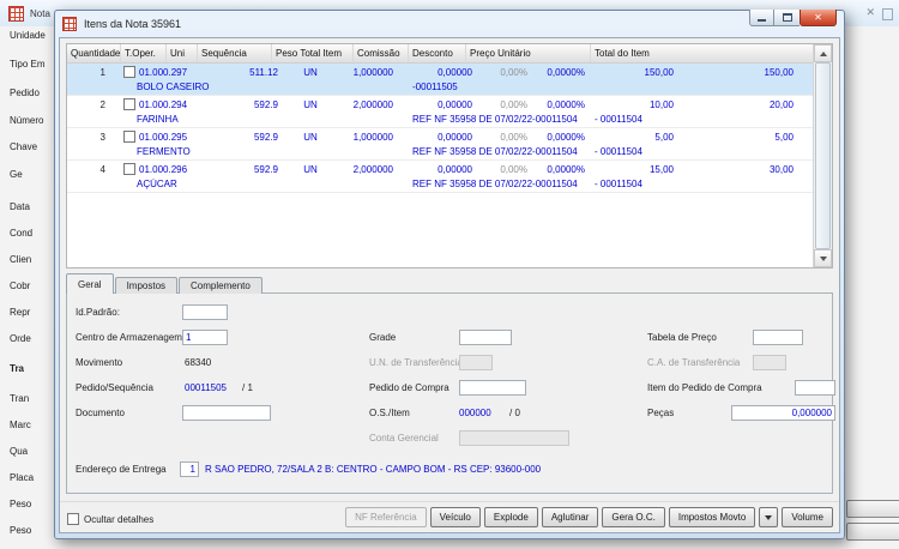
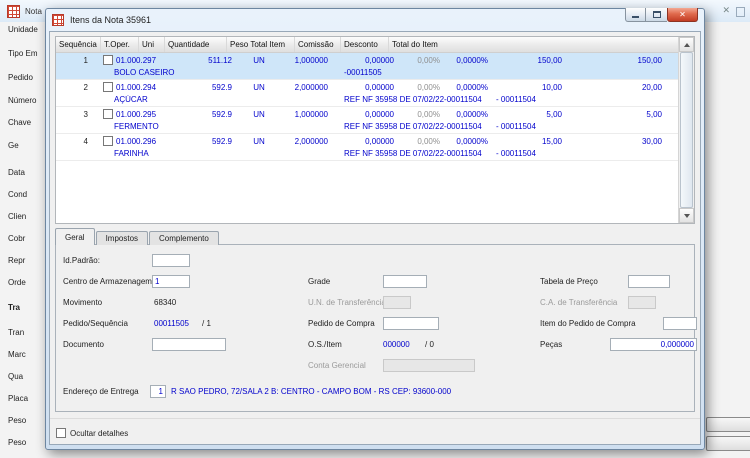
  Nota
  ✕
  Unidade
  Tipo Em
  Pedido
  Número
  Chave
  Ge
  Data
  Cond
  Clien
  Cobr
  Repr
  Orde
  Tra
  Tran
  Marc
  Qua
  Placa
  Peso
  Peso
  Itens da Nota 35961
  ✕
- Quantidade
+ Sequência
  T.Oper.
  Uni
- Sequência
+ Quantidade
  Peso Total Item
  Comissão
  Desconto
- Preço Unitário
  Total do Item
  1
  01.000.297
  511.12
  UN
  1,000000
  0,00000
  0,00%
  0,0000%
  150,00
  150,00
  BOLO CASEIRO
  -00011505
  2
  01.000.294
  592.9
  UN
  2,000000
  0,00000
  0,00%
  0,0000%
  10,00
  20,00
- FARINHA
+ AÇÚCAR
  REF NF 35958 DE 07/02/22-00011504
  - 00011504
  3
  01.000.295
  592.9
  UN
  1,000000
  0,00000
  0,00%
  0,0000%
  5,00
  5,00
  FERMENTO
  REF NF 35958 DE 07/02/22-00011504
  - 00011504
  4
  01.000.296
  592.9
  UN
  2,000000
  0,00000
  0,00%
  0,0000%
  15,00
  30,00
- AÇÚCAR
+ FARINHA
  REF NF 35958 DE 07/02/22-00011504
  - 00011504
  Geral
  Impostos
  Complemento
  Id.Padrão:
  Centro de Armazenagem
  1
  Grade
  Tabela de Preço
  Movimento
  68340
  U.N. de Transferênci
  C.A. de Transferência
  Pedido/Sequência
  00011505
  / 1
  Pedido de Compra
  Item do Pedido de Compra
  Documento
  O.S./Item
  000000
  / 0
  Peças
  0,000000
  Conta Gerencial
  Endereço de Entrega
  1
  R SAO PEDRO, 72/SALA 2 B: CENTRO - CAMPO BOM - RS CEP: 93600-000
  Ocultar detalhes
- NF Referência
- Veículo
- Explode
- Aglutinar
- Gera O.C.
- Impostos Movto
- Volume
